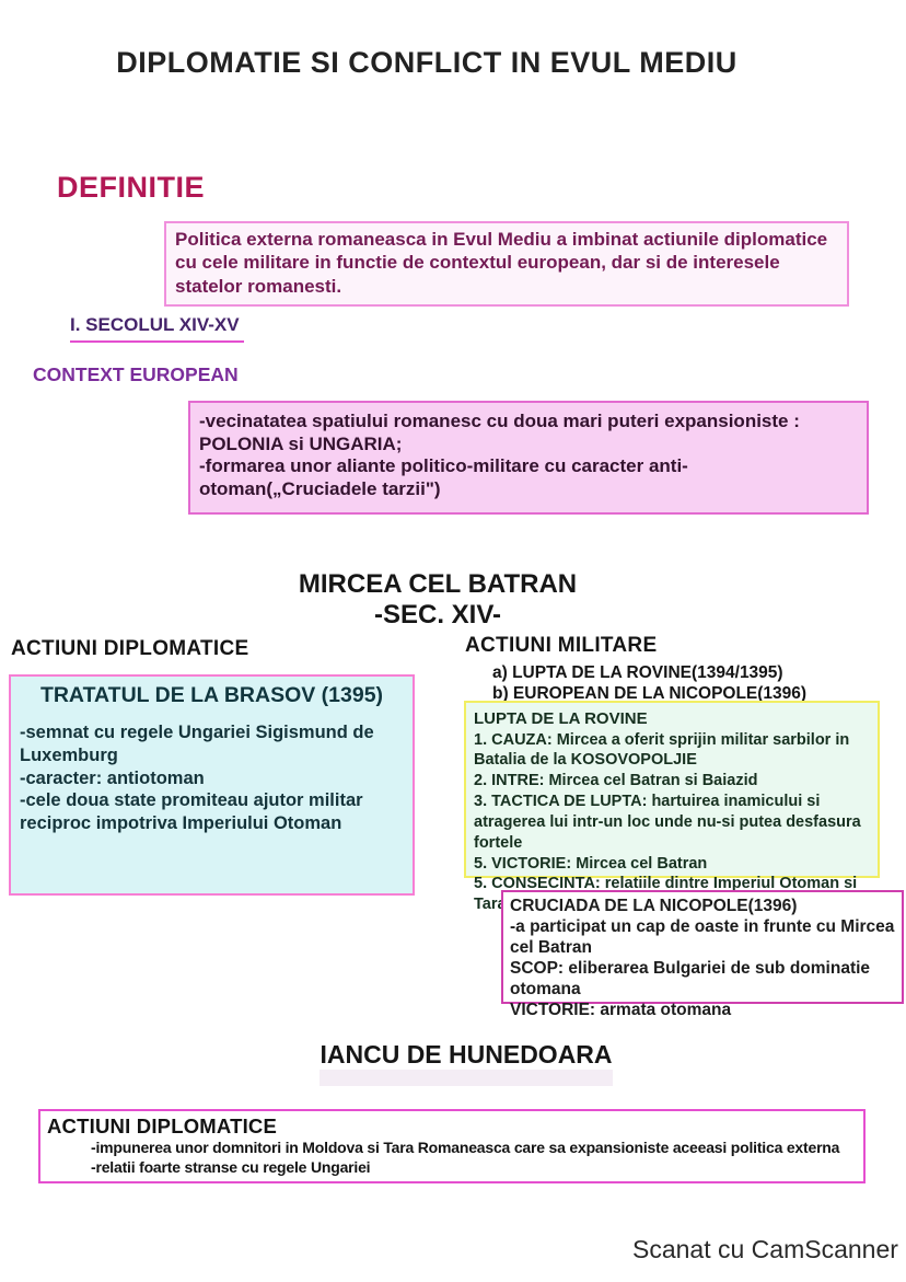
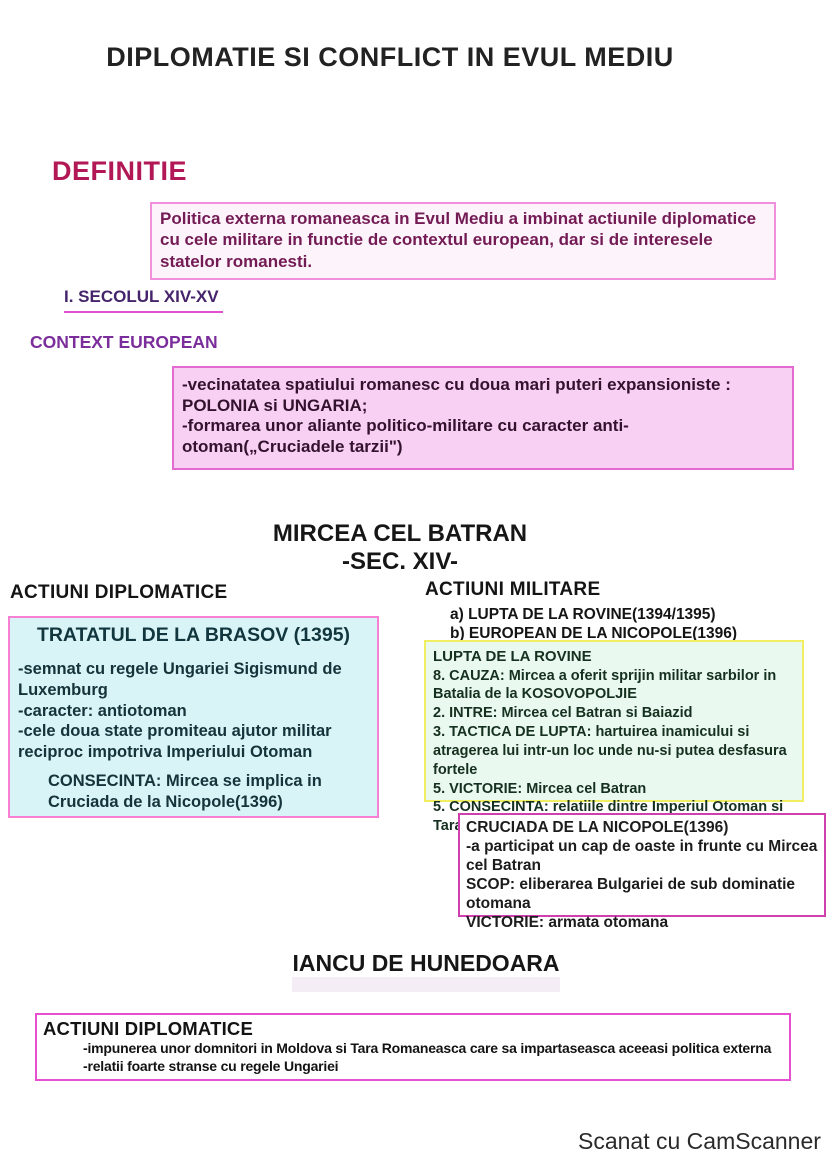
  DIPLOMATIE SI CONFLICT IN EVUL MEDIU
  DEFINITIE
  Politica externa romaneasca in Evul Mediu a imbinat actiunile diplomatice cu cele militare in functie de contextul european, dar si de interesele statelor romanesti.
  I. SECOLUL XIV-XV
  CONTEXT EUROPEAN
  -vecinatatea spatiului romanesc cu doua mari puteri expansioniste : POLONIA si UNGARIA;
  -formarea unor aliante politico-militare cu caracter anti-otoman(„Cruciadele tarzii")
  MIRCEA CEL BATRAN
  -SEC. XIV-
  ACTIUNI DIPLOMATICE
  ACTIUNI MILITARE
  a) LUPTA DE LA ROVINE(1394/1395)
  b) EUROPEAN DE LA NICOPOLE(1396)
  TRATATUL DE LA BRASOV (1395)
  -semnat cu regele Ungariei Sigismund de Luxemburg
  -caracter: antiotoman
  -cele doua state promiteau ajutor militar reciproc impotriva Imperiului Otoman
+ CONSECINTA: Mircea se implica in Cruciada de la Nicopole(1396)
  LUPTA DE LA ROVINE
- 1. CAUZA: Mircea a oferit sprijin militar sarbilor in Batalia de la KOSOVOPOLJIE
+ 8. CAUZA: Mircea a oferit sprijin militar sarbilor in Batalia de la KOSOVOPOLJIE
  2. INTRE: Mircea cel Batran si Baiazid
  3. TACTICA DE LUPTA: hartuirea inamicului si atragerea lui intr-un loc unde nu-si putea desfasura fortele
  5. VICTORIE: Mircea cel Batran
  CRUCIADA DE LA NICOPOLE(1396)
  -a participat un cap de oaste in frunte cu Mircea cel Batran
  SCOP: eliberarea Bulgariei de sub dominatie otomana
  VICTORIE: armata otomana
  IANCU DE HUNEDOARA
  ACTIUNI DIPLOMATICE
- -impunerea unor domnitori in Moldova si Tara Romaneasca care sa expansioniste aceeasi politica externa
+ -impunerea unor domnitori in Moldova si Tara Romaneasca care sa impartaseasca aceeasi politica externa
  -relatii foarte stranse cu regele Ungariei
  Scanat cu CamScanner
